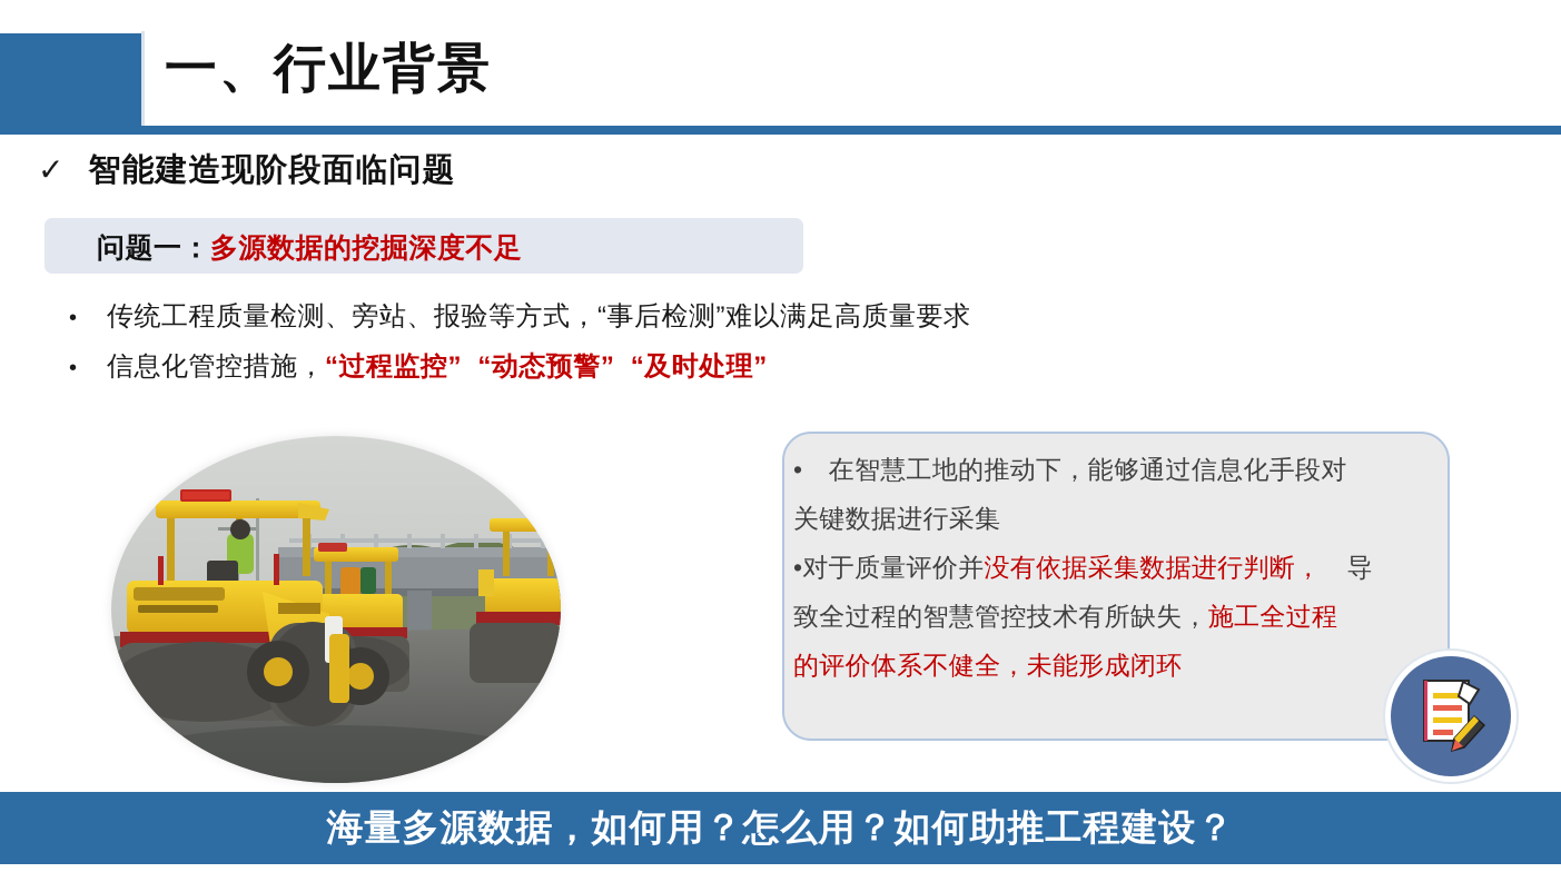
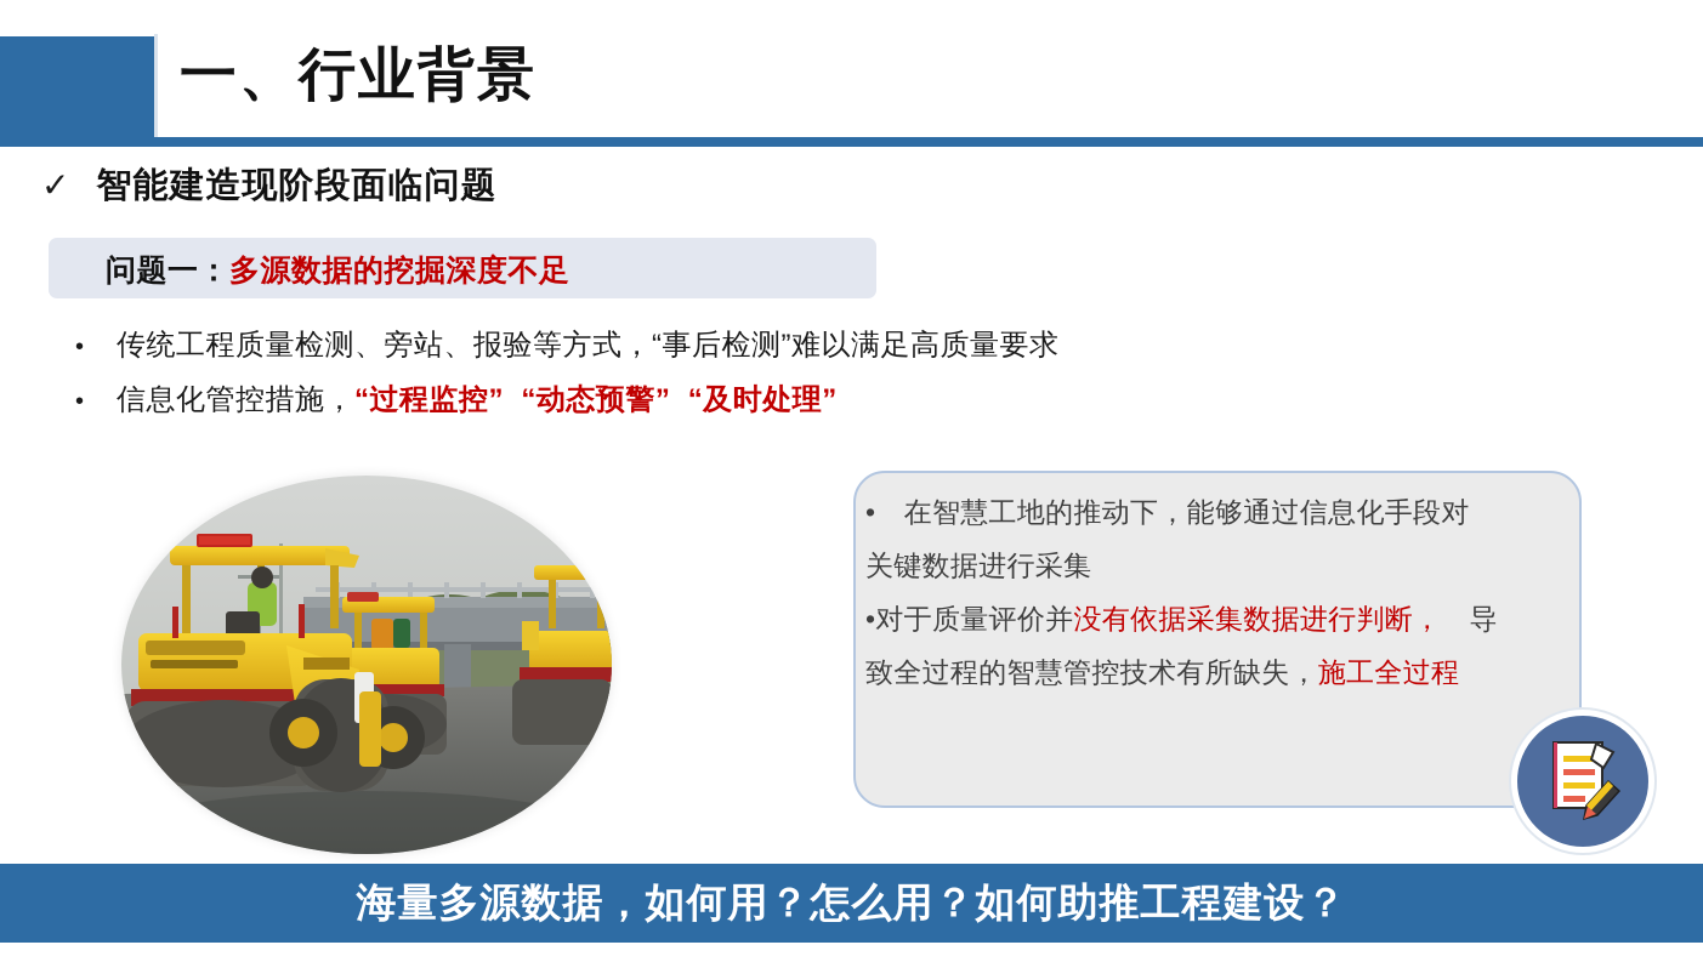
  一、行业背景
  ✓
  智能建造现阶段面临问题
  问题一：多源数据的挖掘深度不足
  •
  传统工程质量检测、旁站、报验等方式，“事后检测”难以满足高质量要求
  •
  信息化管控措施，
  “过程监控”
  “动态预警”
  “及时处理”
  • 在智慧工地的推动下，能够通过信息化手段对
  关键数据进行采集
  •对于质量评价并没有依据采集数据进行判断， 导
  致全过程的智慧管控技术有所缺失，施工全过程
- 的评价体系不健全，未能形成闭环
  海量多源数据，如何用？怎么用？如何助推工程建设？
